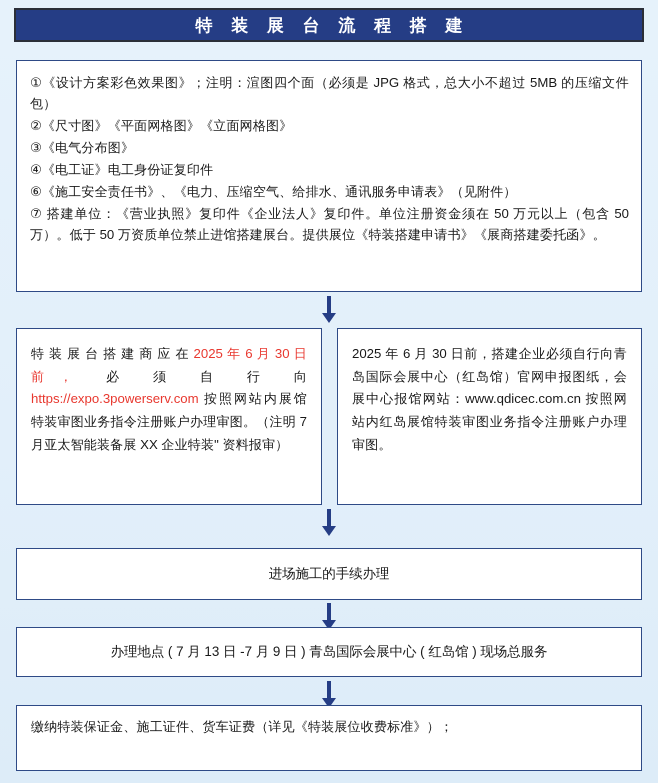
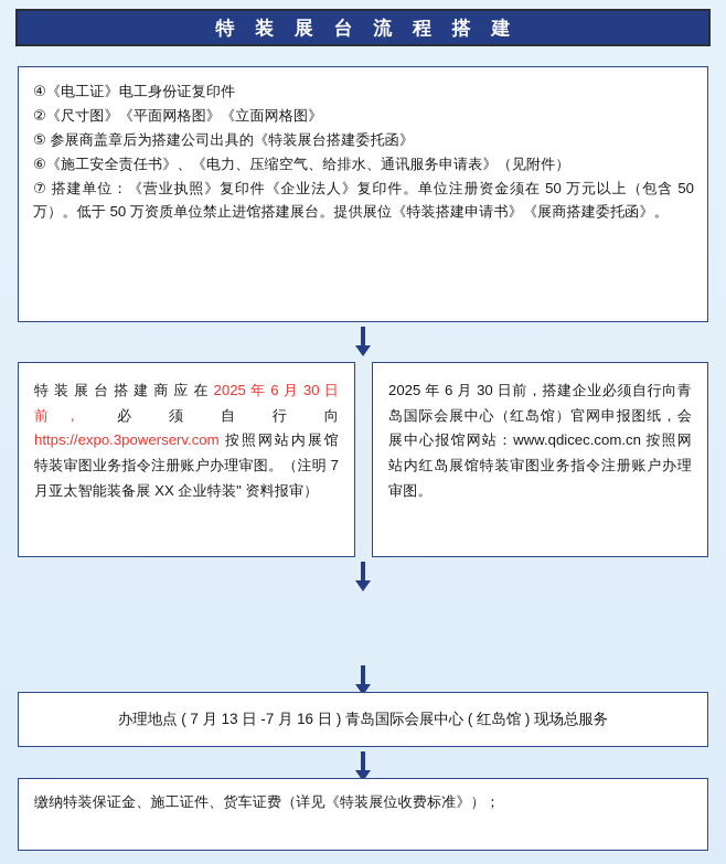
  特 装 展 台 流 程 搭 建
- ①《设计方案彩色效果图》；注明：渲图四个面（必须是 JPG 格式，总大小不超过 5MB 的压缩文件包）
- ②《尺寸图》《平面网格图》《立面网格图》
+ ④《电工证》电工身份证复印件
- ③《电气分布图》
- ④《电工证》电工身份证复印件
+ ②《尺寸图》《平面网格图》《立面网格图》
+ ⑤ 参展商盖章后为搭建公司出具的《特装展台搭建委托函》
  ⑥《施工安全责任书》、《电力、压缩空气、给排水、通讯服务申请表》（见附件）
  ⑦ 搭建单位：《营业执照》复印件《企业法人》复印件。单位注册资金须在 50 万元以上（包含 50 万）。低于 50 万资质单位禁止进馆搭建展台。提供展位《特装搭建申请书》《展商搭建委托函》。
  特 装 展 台 搭 建 商 应 在 2025 年 6 月 30 日 前， 必 须 自 行 向 https://expo.3powerserv.com 按照网站内展馆特装审图业务指令注册账户办理审图。（注明 7月亚太智能装备展 XX 企业特装" 资料报审）
  2025 年 6 月 30 日前，搭建企业必须自行向青岛国际会展中心（红岛馆）官网申报图纸，会展中心报馆网站：www.qdicec.com.cn 按照网站内红岛展馆特装审图业务指令注册账户办理审图。
- 进场施工的手续办理
- 办理地点 ( 7 月 13 日 -7 月 9 日 ) 青岛国际会展中心 ( 红岛馆 ) 现场总服务
+ 办理地点 ( 7 月 13 日 -7 月 16 日 ) 青岛国际会展中心 ( 红岛馆 ) 现场总服务
  缴纳特装保证金、施工证件、货车证费（详见《特装展位收费标准》）；
